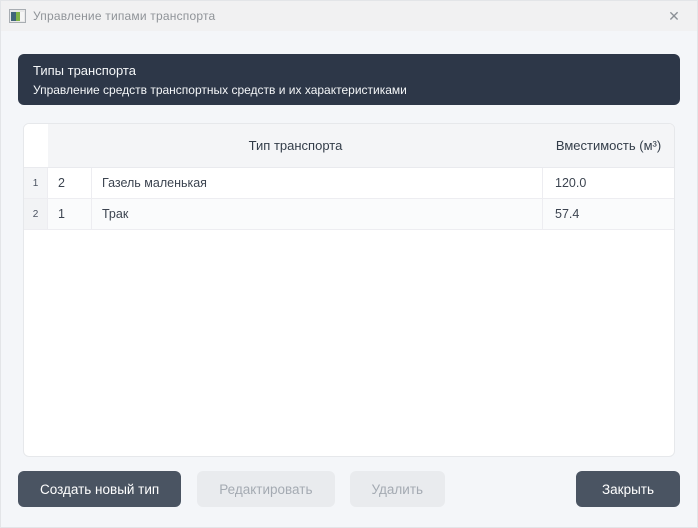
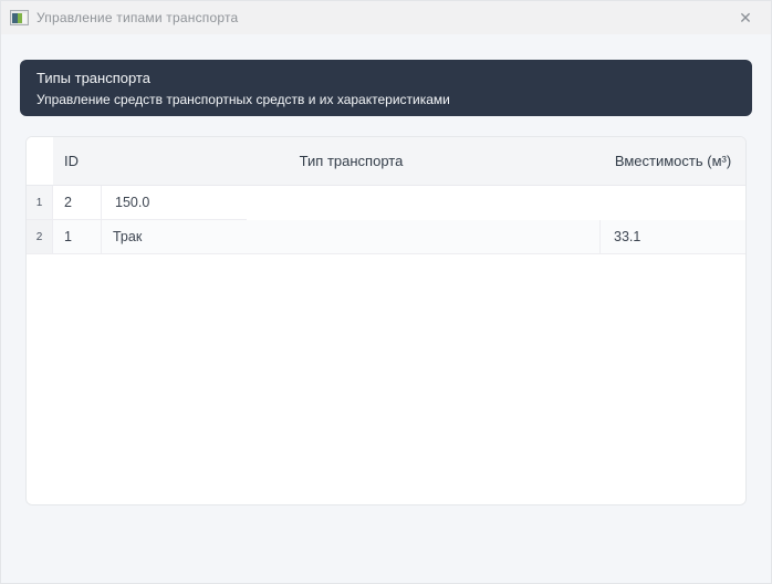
  Управление типами транспорта
  ✕
  Типы транспорта
  Управление средств транспортных средств и их характеристиками
+ ID
  Тип транспорта
  Вместимость (м³)
  1
  2
- Газель маленькая
- 120.0
+ 150.0
  2
  1
  Трак
- 57.4
+ 33.1
- Создать новый тип
- Редактировать
- Удалить
- Закрыть
